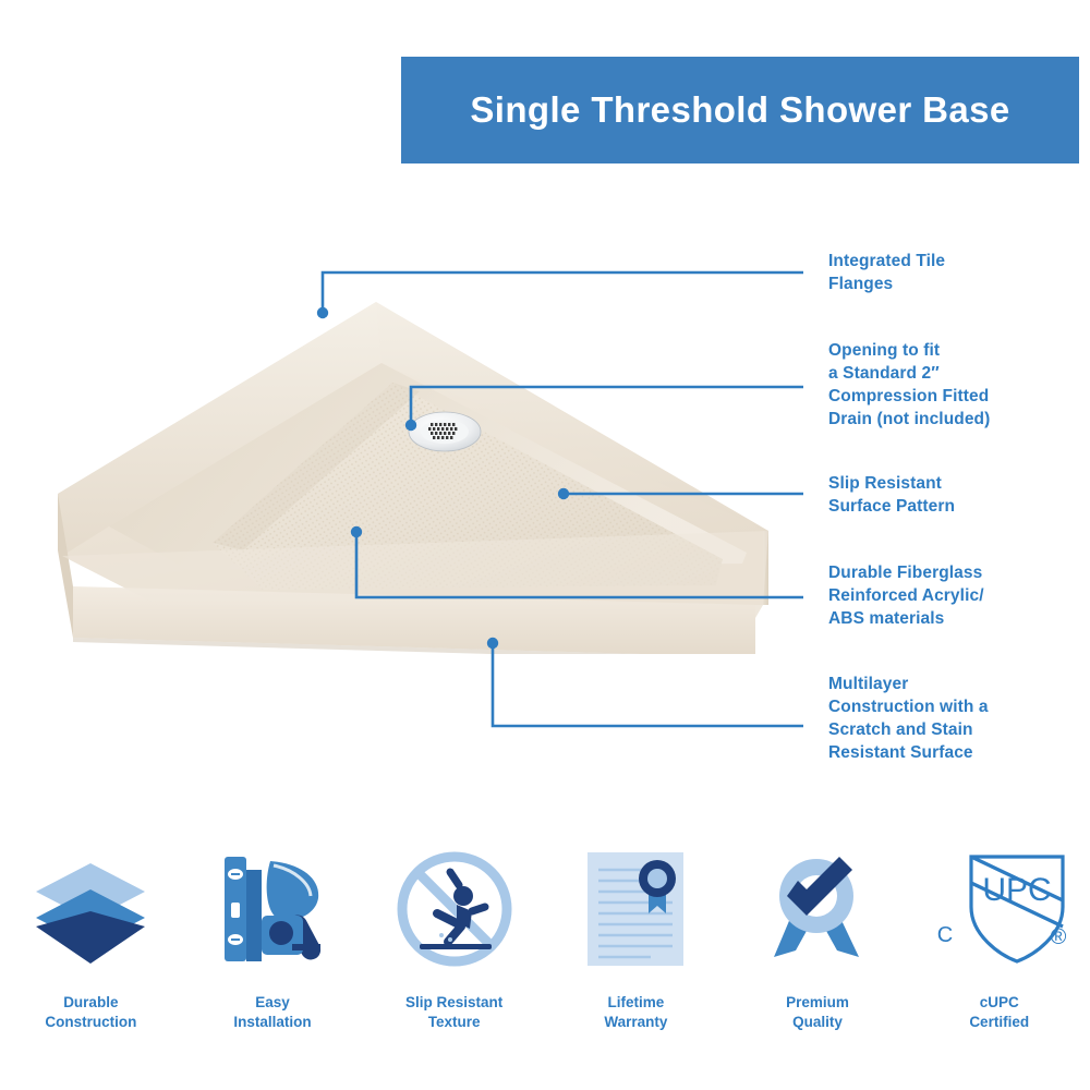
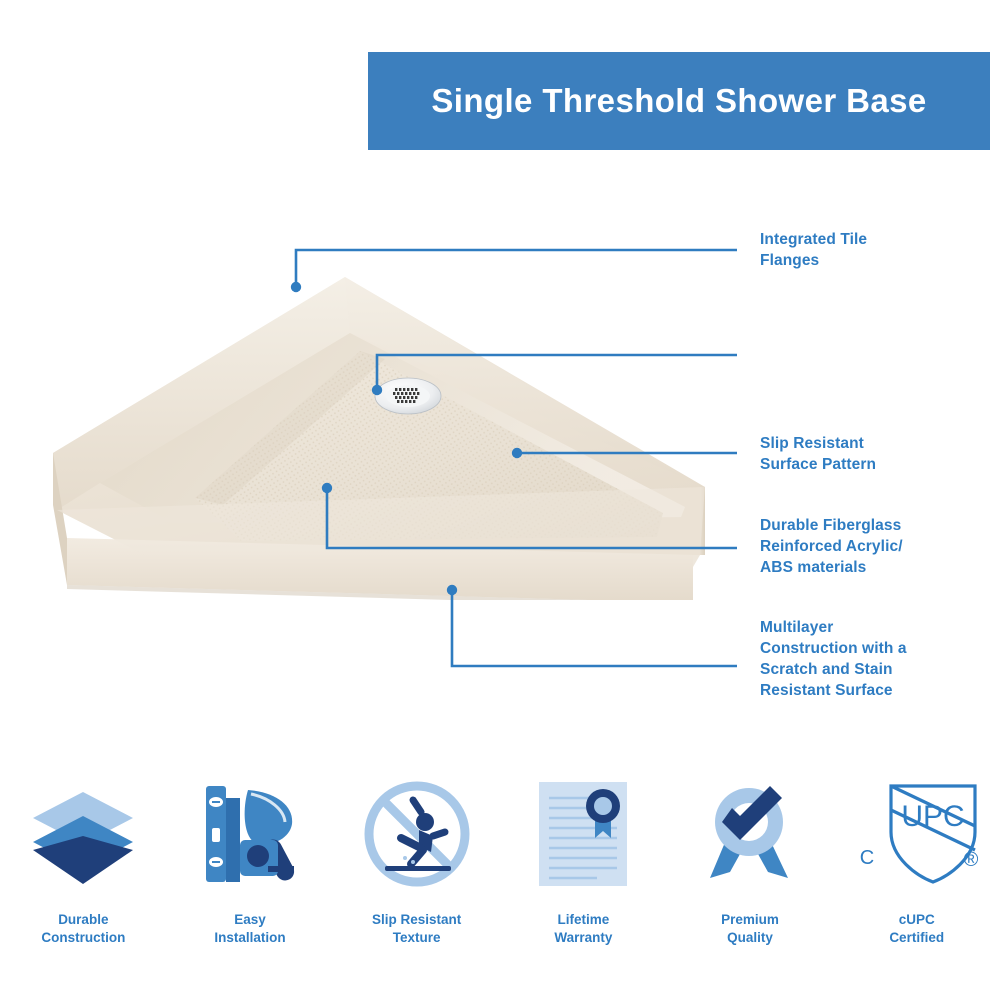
  Single Threshold Shower Base
  Integrated Tile
  Flanges
- Opening to fit
- a Standard 2″
- Compression Fitted
- Drain (not included)
  Slip Resistant
  Surface Pattern
  Durable Fiberglass
  Reinforced Acrylic/
  ABS materials
  Multilayer
  Construction with a
  Scratch and Stain
  Resistant Surface
  Durable
  Construction
  Easy
  Installation
  Slip Resistant
  Texture
  Lifetime
  Warranty
  Premium
  Quality
  UPC
  C
  ®
  cUPC
  Certified
